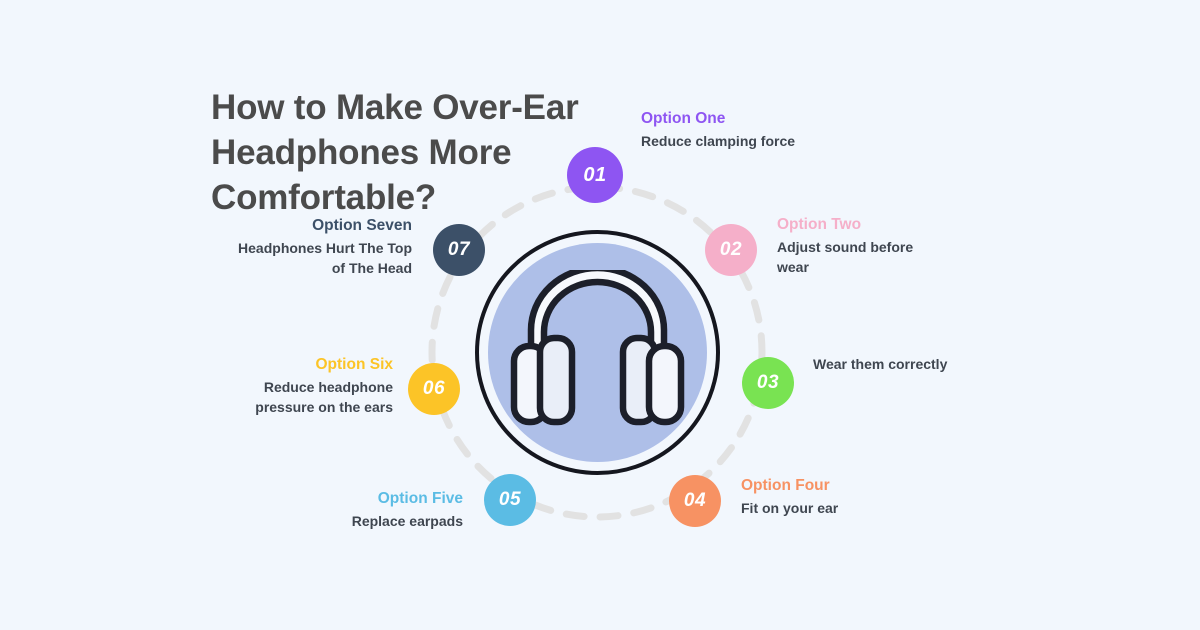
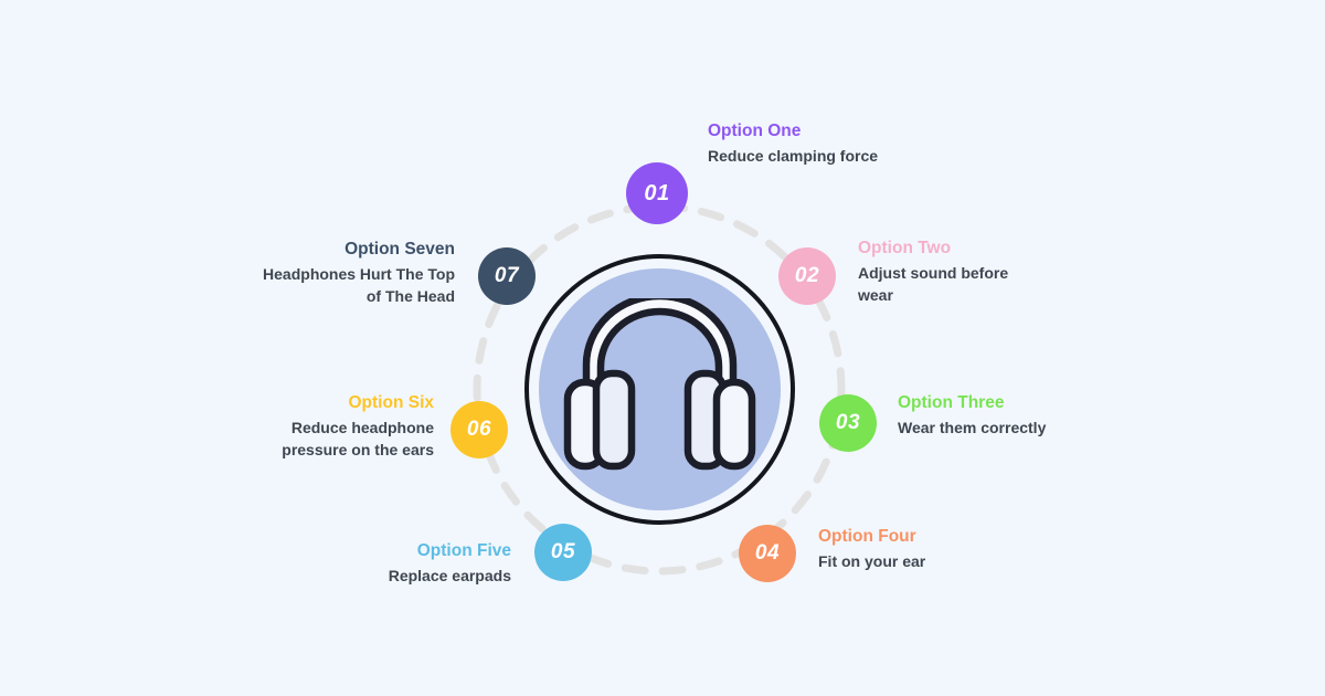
- How to Make Over-Ear
- Headphones More
- Comfortable?
  01
  Option One
  Reduce clamping force
  02
  Option Two
  Adjust sound before wear
  03
+ Option Three
  Wear them correctly
  04
  Option Four
  Fit on your ear
  05
  Option Five
  Replace earpads
  06
  Option Six
  Reduce headphone pressure on the ears
  07
  Option Seven
  Headphones Hurt The Top of The Head
